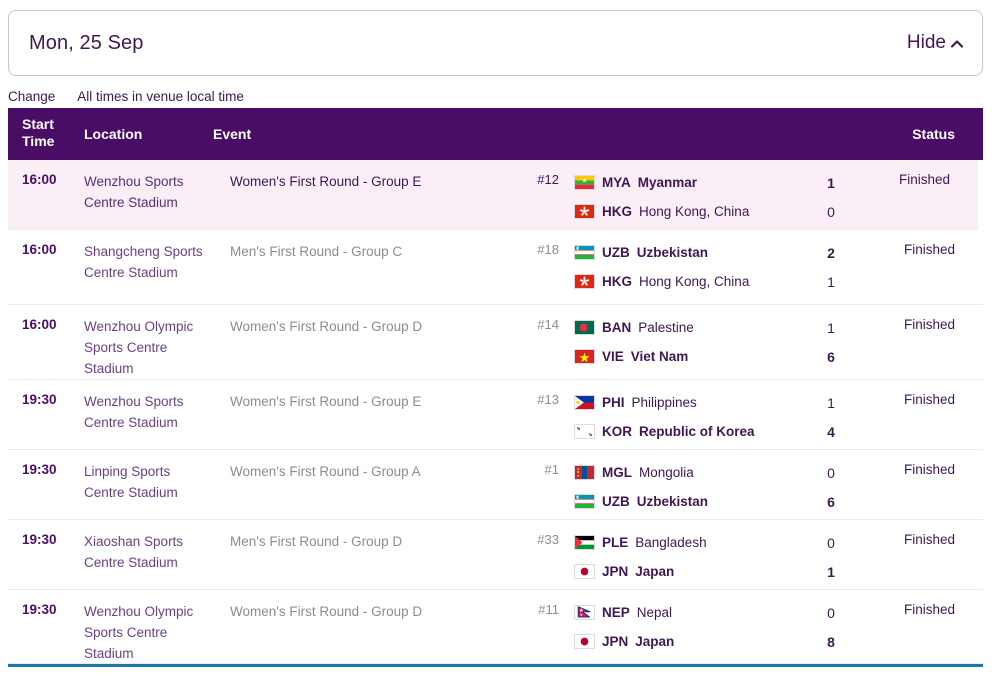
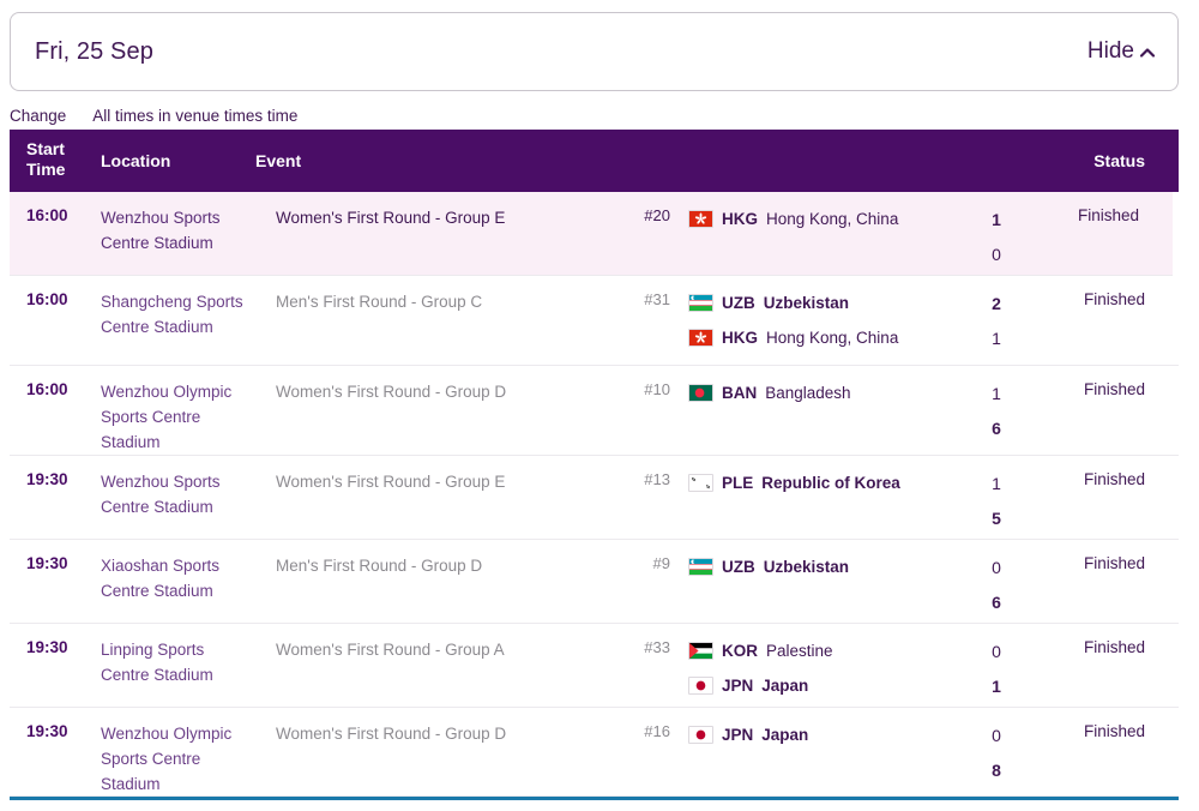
- Mon, 25 Sep
+ Fri, 25 Sep
  Hide
  Change
- All times in venue local time
+ All times in venue times time
  Start
  Time
  Location
  Event
  Status
  16:00
  Wenzhou Sports Centre Stadium
  Women's First Round - Group E
- #12
+ #20
- MYA
- Myanmar
  HKG
  Hong Kong, China
  1
  0
  Finished
  16:00
  Shangcheng Sports Centre Stadium
  Men's First Round - Group C
- #18
+ #31
  UZB
  Uzbekistan
  HKG
  Hong Kong, China
  2
  1
  Finished
  16:00
  Wenzhou Olympic Sports Centre Stadium
  Women's First Round - Group D
- #14
+ #10
  BAN
- Palestine
+ Bangladesh
- VIE
- Viet Nam
  1
  6
  Finished
  19:30
  Wenzhou Sports Centre Stadium
  Women's First Round - Group E
  #13
- PHI
- Philippines
- KOR
+ PLE
  Republic of Korea
  1
- 4
+ 5
  Finished
  19:30
- Linping Sports Centre Stadium
+ Xiaoshan Sports Centre Stadium
- Women's First Round - Group A
+ Men's First Round - Group D
- #1
+ #9
- MGL
- Mongolia
  UZB
  Uzbekistan
  0
  6
  Finished
  19:30
- Xiaoshan Sports Centre Stadium
+ Linping Sports Centre Stadium
- Men's First Round - Group D
+ Women's First Round - Group A
  #33
- PLE
+ KOR
- Bangladesh
+ Palestine
  JPN
  Japan
  0
  1
  Finished
  19:30
  Wenzhou Olympic Sports Centre Stadium
  Women's First Round - Group D
- #11
+ #16
- NEP
- Nepal
  JPN
  Japan
  0
  8
  Finished
